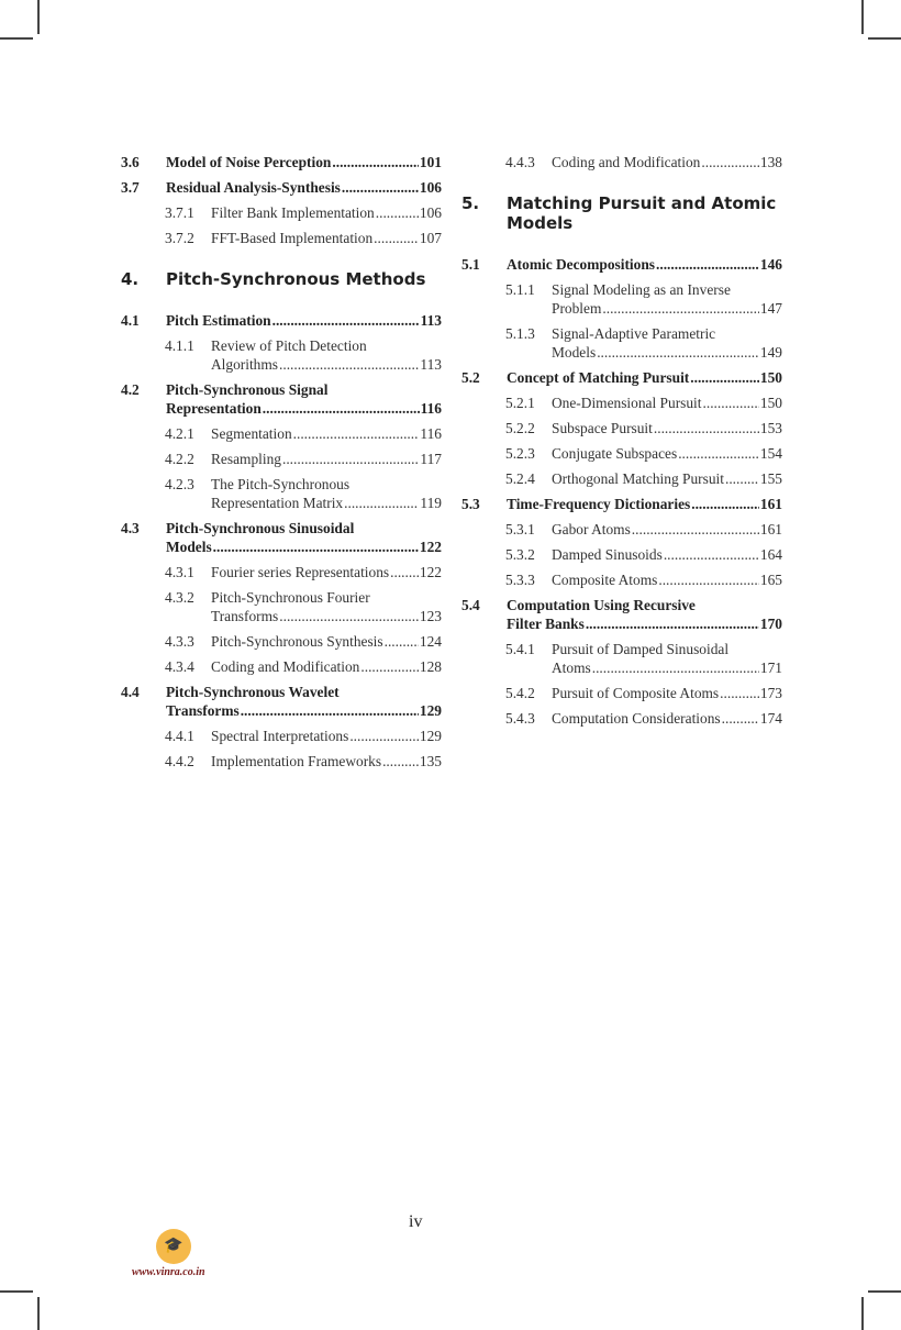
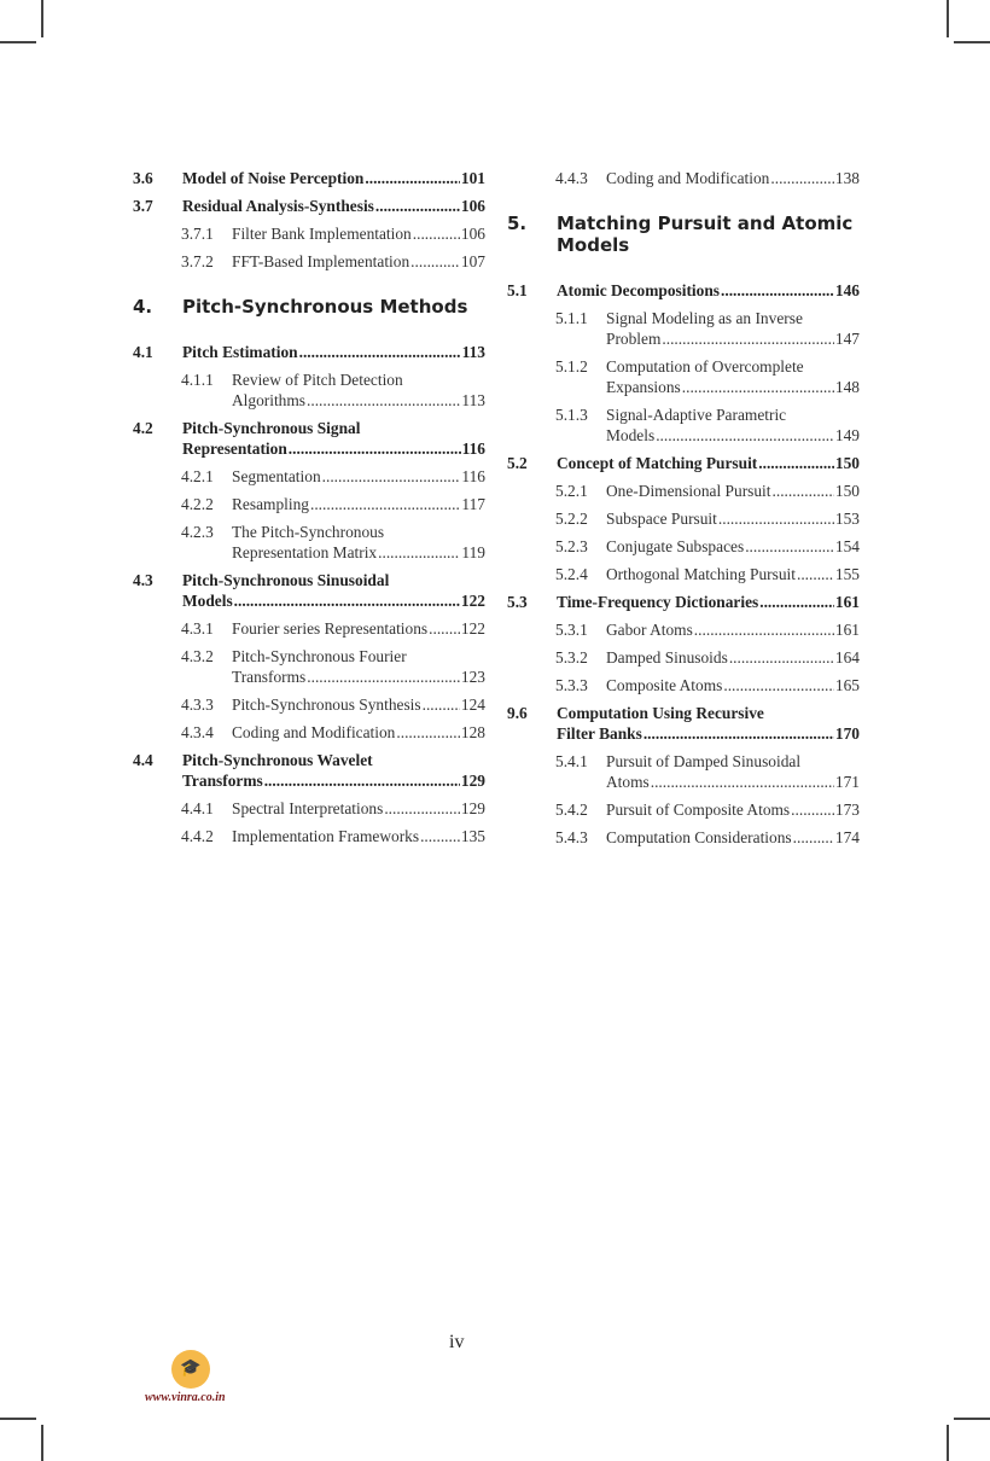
  3.6
  Model of Noise Perception
  101
  3.7
  Residual Analysis-Synthesis
  106
  3.7.1
  Filter Bank Implementation
  106
  3.7.2
  FFT-Based Implementation
  107
  4.
  Pitch-Synchronous Methods
  4.1
  Pitch Estimation
  113
  4.1.1
  Review of Pitch Detection
  Algorithms
  113
  4.2
  Pitch-Synchronous Signal
  Representation
  116
  4.2.1
  Segmentation
  116
  4.2.2
  Resampling
  117
  4.2.3
  The Pitch-Synchronous
  Representation Matrix
  119
  4.3
  Pitch-Synchronous Sinusoidal
  Models
  122
  4.3.1
  Fourier series Representations
  122
  4.3.2
  Pitch-Synchronous Fourier
  Transforms
  123
  4.3.3
  Pitch-Synchronous Synthesis
  124
  4.3.4
  Coding and Modification
  128
  4.4
  Pitch-Synchronous Wavelet
  Transforms
  129
  4.4.1
  Spectral Interpretations
  129
  4.4.2
  Implementation Frameworks
  135
  4.4.3
  Coding and Modification
  138
  5.
  Matching Pursuit and Atomic
  Models
  5.1
  Atomic Decompositions
  146
  5.1.1
  Signal Modeling as an Inverse
  Problem
  147
+ 5.1.2
+ Computation of Overcomplete
+ Expansions
+ 148
  5.1.3
  Signal-Adaptive Parametric
  Models
  149
  5.2
  Concept of Matching Pursuit
  150
  5.2.1
  One-Dimensional Pursuit
  150
  5.2.2
  Subspace Pursuit
  153
  5.2.3
  Conjugate Subspaces
  154
  5.2.4
  Orthogonal Matching Pursuit
  155
  5.3
  Time-Frequency Dictionaries
  161
  5.3.1
  Gabor Atoms
  161
  5.3.2
  Damped Sinusoids
  164
  5.3.3
  Composite Atoms
  165
- 5.4
+ 9.6
  Computation Using Recursive
  Filter Banks
  170
  5.4.1
  Pursuit of Damped Sinusoidal
  Atoms
  171
  5.4.2
  Pursuit of Composite Atoms
  173
  5.4.3
  Computation Considerations
  174
  iv
  🎓
  www.vinra.co.in
